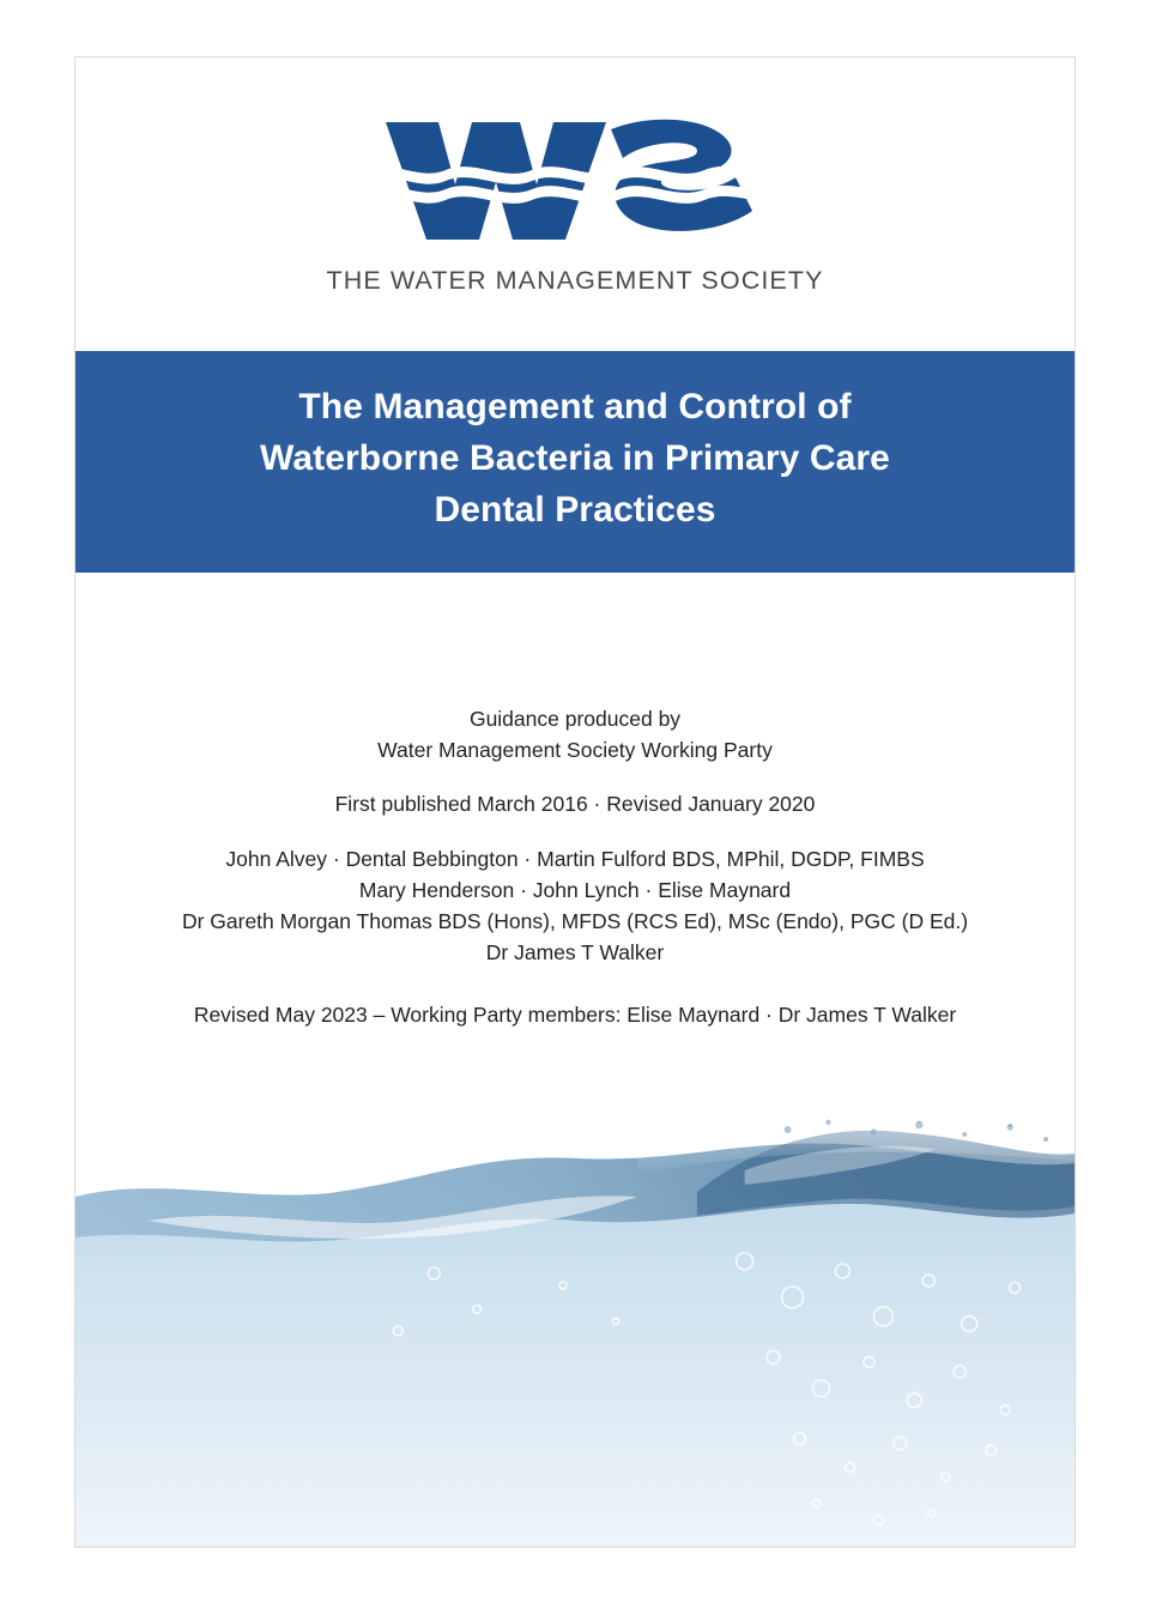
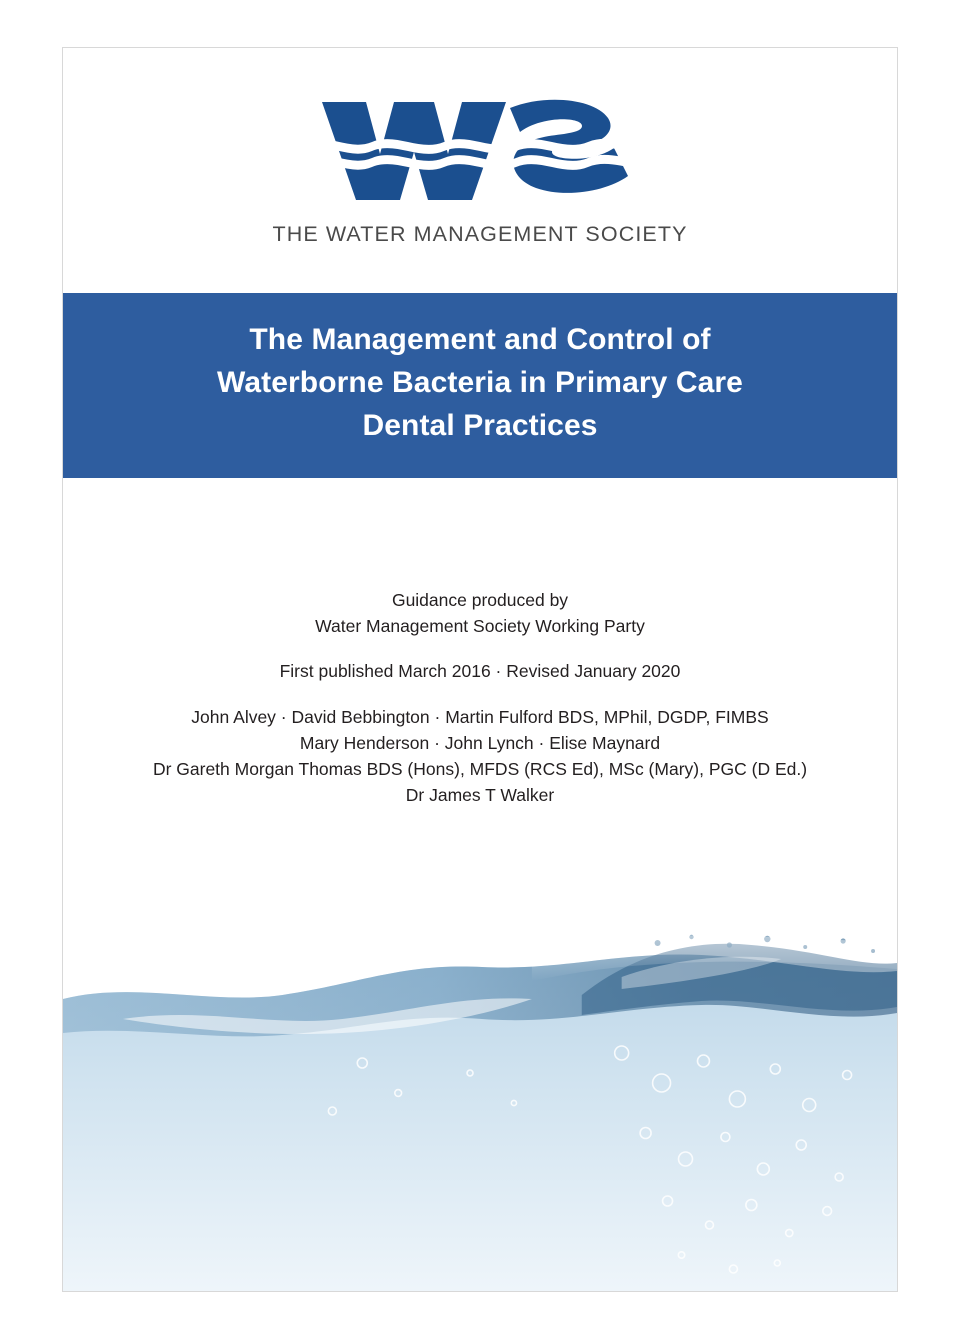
  THE WATER MANAGEMENT SOCIETY
  The Management and Control of
  Waterborne Bacteria in Primary Care
  Dental Practices
  Guidance produced by
  Water Management Society Working Party
  First published March 2016 · Revised January 2020
- John Alvey · Dental Bebbington · Martin Fulford BDS, MPhil, DGDP, FIMBS
+ John Alvey · David Bebbington · Martin Fulford BDS, MPhil, DGDP, FIMBS
  Mary Henderson · John Lynch · Elise Maynard
- Dr Gareth Morgan Thomas BDS (Hons), MFDS (RCS Ed), MSc (Endo), PGC (D Ed.)
+ Dr Gareth Morgan Thomas BDS (Hons), MFDS (RCS Ed), MSc (Mary), PGC (D Ed.)
  Dr James T Walker
- Revised May 2023 – Working Party members: Elise Maynard · Dr James T Walker
